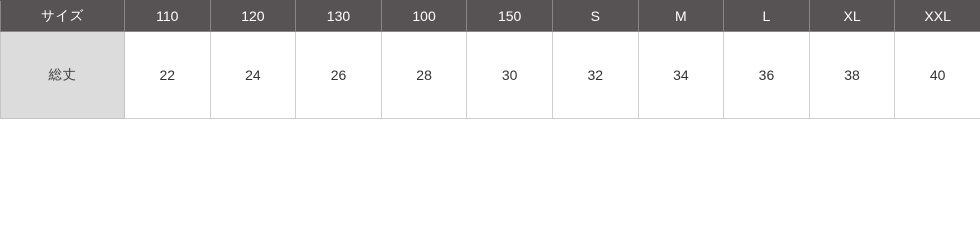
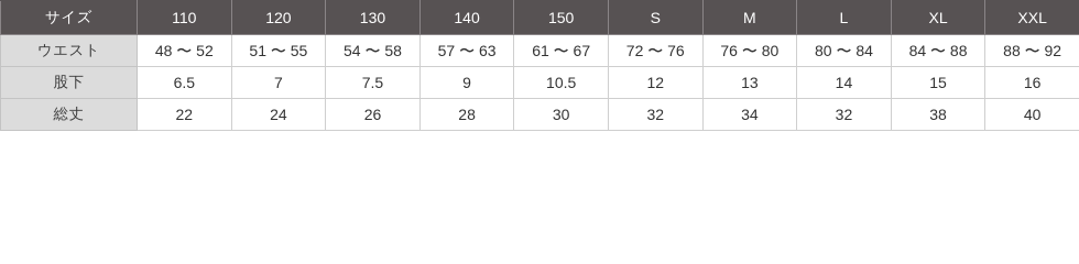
- サイズ	110	120	130	100	150	S	M	L	XL	XXL
+ サイズ	110	120	130	140	150	S	M	L	XL	XXL
+ ウエスト	48 〜 52	51 〜 55	54 〜 58	57 〜 63	61 〜 67	72 〜 76	76 〜 80	80 〜 84	84 〜 88	88 〜 92
+ 股下	6.5	7	7.5	9	10.5	12	13	14	15	16
- 総丈	22	24	26	28	30	32	34	36	38	40
+ 総丈	22	24	26	28	30	32	34	32	38	40
